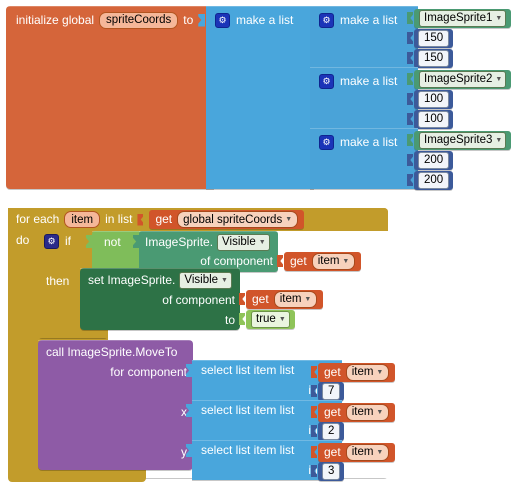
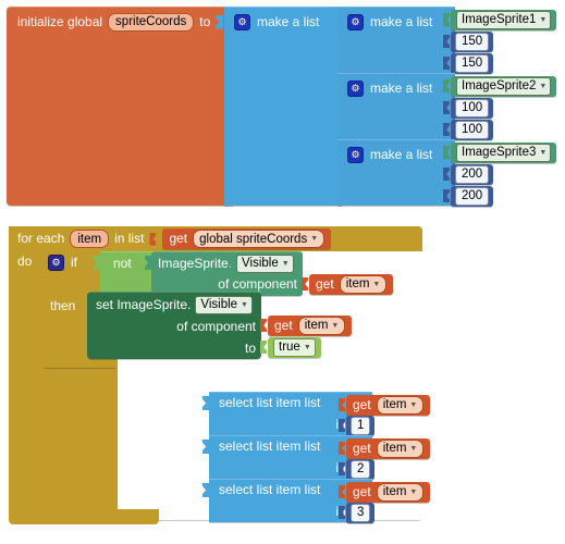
  initialize global
  spriteCoords
  to
  ⚙
  make a list
  ⚙
  make a list
  ImageSprite1
  150
  150
  ⚙
  make a list
  ImageSprite2
  100
  100
  ⚙
  make a list
  ImageSprite3
  200
  200
  for each
  item
  in list
  get
  global spriteCoords
  do
  ⚙
  if
  not
  ImageSprite.
  Visible
  of component
  get
  item
  then
  set ImageSprite.
  Visible
  of component
  to
  get
  item
  true
- call ImageSprite.MoveTo
- for component
- x
- y
  select list item list
  get
  item
- 7
+ 1
  select list item list
  get
  item
  2
  select list item list
  get
  item
  3
